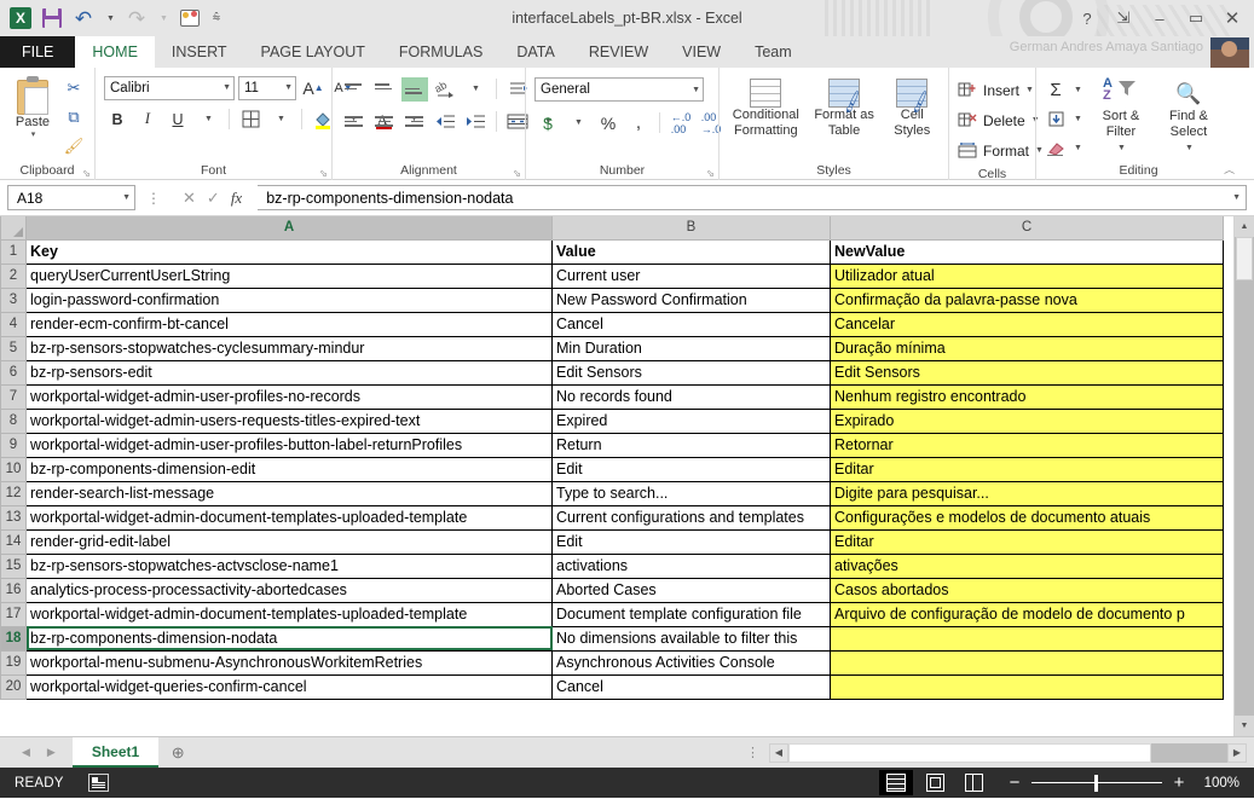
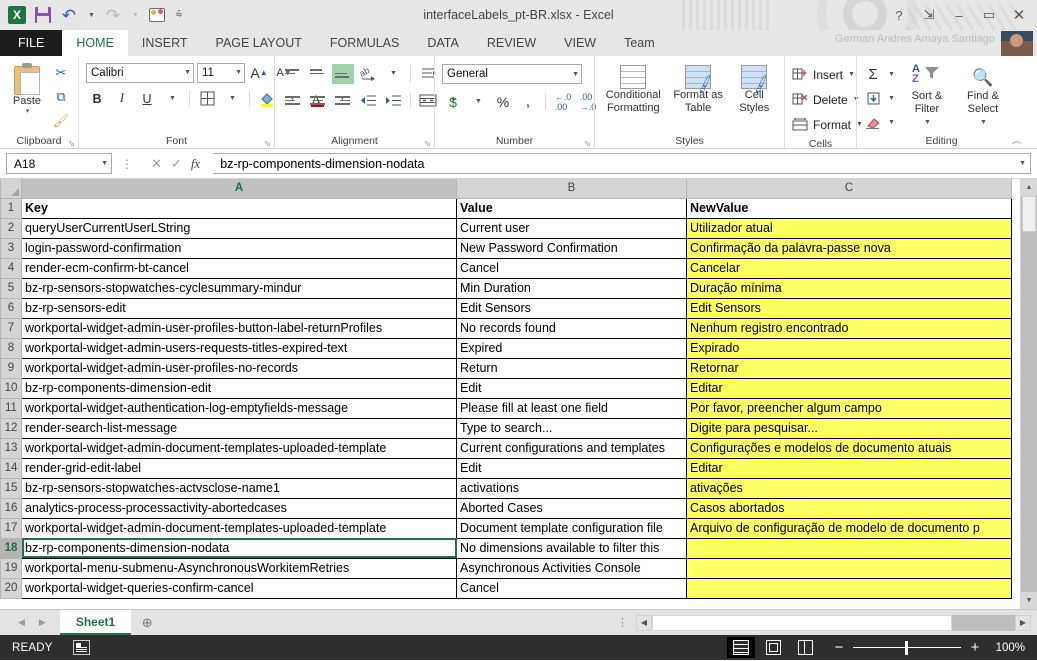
  ↶
  ↷
  ⩯
  interfaceLabels_pt-BR.xlsx - Excel
  ?
  ⇲
  –
  ▭
  ✕
  FILE
  HOME
  INSERT
  PAGE LAYOUT
  FORMULAS
  DATA
  REVIEW
  VIEW
  Team
  German Andres Amaya Santiago
  Paste
  ✂
  ⧉
  🖌
  Clipboard
  ⬂
  Calibri
  11
  A
  ▲
  A
  B
  I
  U
  A
  Font
  ⬂
  Alignment
  ⬂
  General
  $
  %
  ,
  ←.0
  .00
  .00
  →.0
  Number
  ⬂
  Conditional Formatting
  Format as Table
  Cell Styles
  Styles
  Insert
  Delete
  Format
  Cells
  Σ
  A
  Z
  Sort & Filter
  🔍
  Find & Select
  Editing
  ︿
  A18
  ⋮
  ✕
  ✓
  fx
  bz-rp-components-dimension-nodata
  	A	B	C
  1	Key	Value	NewValue
  2	queryUserCurrentUserLString	Current user	Utilizador atual
  3	login-password-confirmation	New Password Confirmation	Confirmação da palavra-passe nova
  4	render-ecm-confirm-bt-cancel	Cancel	Cancelar
  5	bz-rp-sensors-stopwatches-cyclesummary-mindur	Min Duration	Duração mínima
  6	bz-rp-sensors-edit	Edit Sensors	Edit Sensors
- 7	workportal-widget-admin-user-profiles-no-records	No records found	Nenhum registro encontrado
+ 7	workportal-widget-admin-user-profiles-button-label-returnProfiles	No records found	Nenhum registro encontrado
  8	workportal-widget-admin-users-requests-titles-expired-text	Expired	Expirado
- 9	workportal-widget-admin-user-profiles-button-label-returnProfiles	Return	Retornar
+ 9	workportal-widget-admin-user-profiles-no-records	Return	Retornar
  10	bz-rp-components-dimension-edit	Edit	Editar
+ 11	workportal-widget-authentication-log-emptyfields-message	Please fill at least one field	Por favor, preencher algum campo
  12	render-search-list-message	Type to search...	Digite para pesquisar...
  13	workportal-widget-admin-document-templates-uploaded-template	Current configurations and templates	Configurações e modelos de documento atuais
  14	render-grid-edit-label	Edit	Editar
  15	bz-rp-sensors-stopwatches-actvsclose-name1	activations	ativações
  16	analytics-process-processactivity-abortedcases	Aborted Cases	Casos abortados
  17	workportal-widget-admin-document-templates-uploaded-template	Document template configuration file	Arquivo de configuração de modelo de documento p
  18	bz-rp-components-dimension-nodata	No dimensions available to filter this
  19	workportal-menu-submenu-AsynchronousWorkitemRetries	Asynchronous Activities Console
  20	workportal-widget-queries-confirm-cancel	Cancel
  ◀
  ▶
  Sheet1
  ⊕
  ⋮
  ◀
  ▶
  READY
  −
  +
  100%
